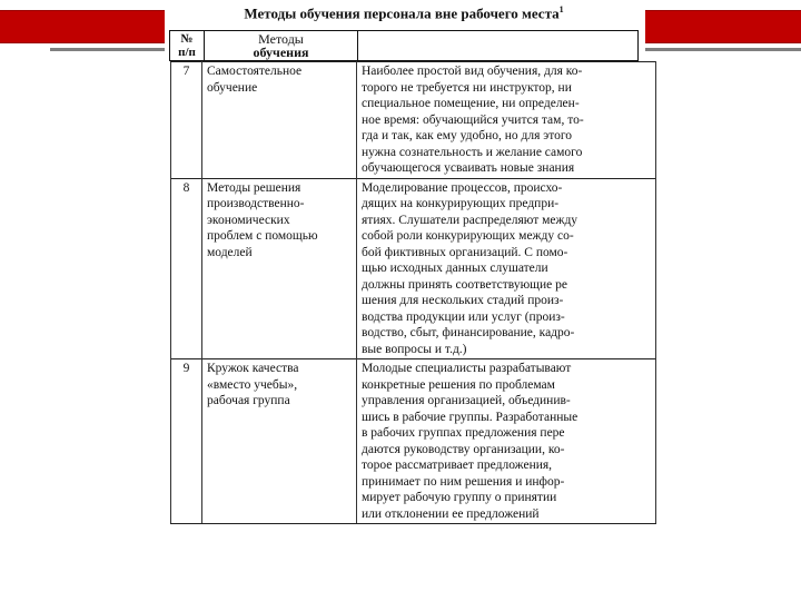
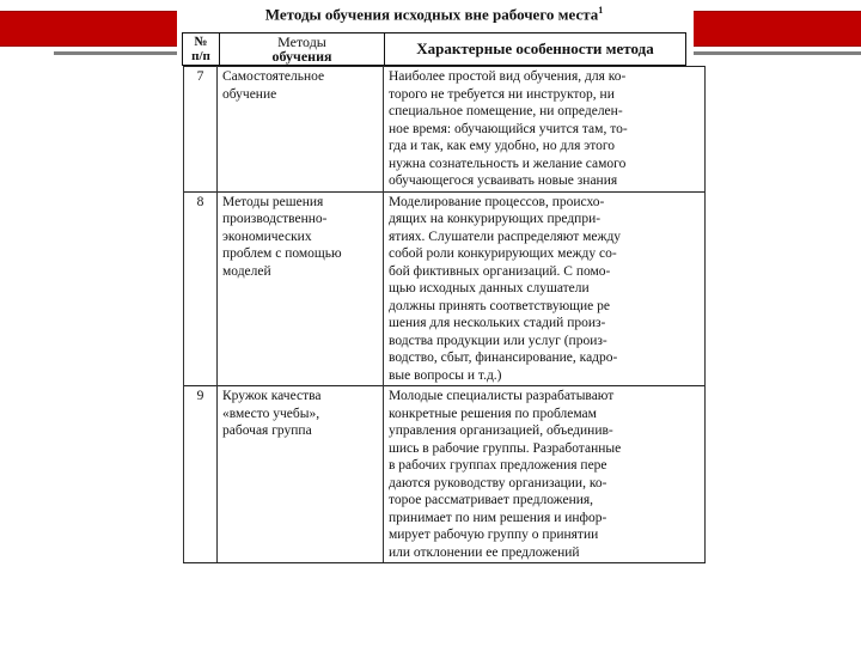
- Методы обучения персонала вне рабочего места1
+ Методы обучения исходных вне рабочего места1
  №
  п/п
  Методы
  обучения
+ Характерные особенности метода
  7	Самостоятельноеобучение	Наиболее простой вид обучения, для ко-торого не требуется ни инструктор, ниспециальное помещение, ни определен-ное время: обучающийся учится там, то-гда и так, как ему удобно, но для этогонужна сознательность и желание самогообучающегося усваивать новые знания
  8	Методы решенияпроизводственно-экономическихпроблем с помощьюмоделей	Моделирование процессов, происхо-дящих на конкурирующих предпри-ятиях. Слушатели распределяют междусобой роли конкурирующих между со-бой фиктивных организаций. С помо-щью исходных данных слушателидолжны принять соответствующие решения для нескольких стадий произ-водства продукции или услуг (произ-водство, сбыт, финансирование, кадро-вые вопросы и т.д.)
  9	Кружок качества«вместо учебы»,рабочая группа	Молодые специалисты разрабатываютконкретные решения по проблемамуправления организацией, объединив-шись в рабочие группы. Разработанныев рабочих группах предложения передаются руководству организации, ко-торое рассматривает предложения,принимает по ним решения и инфор-мирует рабочую группу о принятииили отклонении ее предложений
